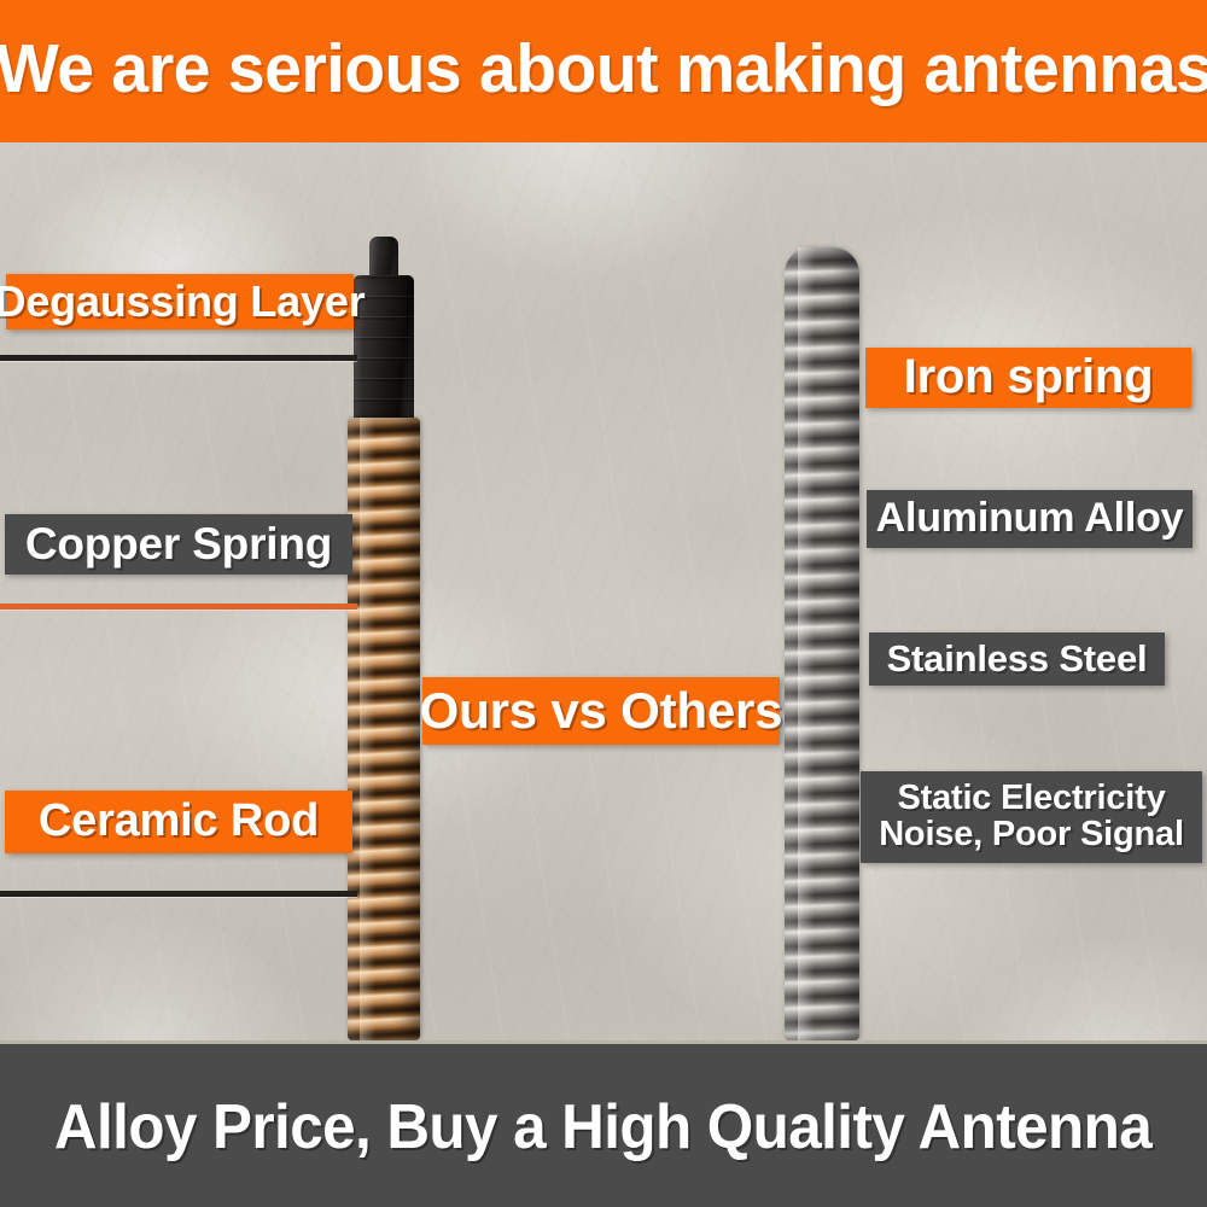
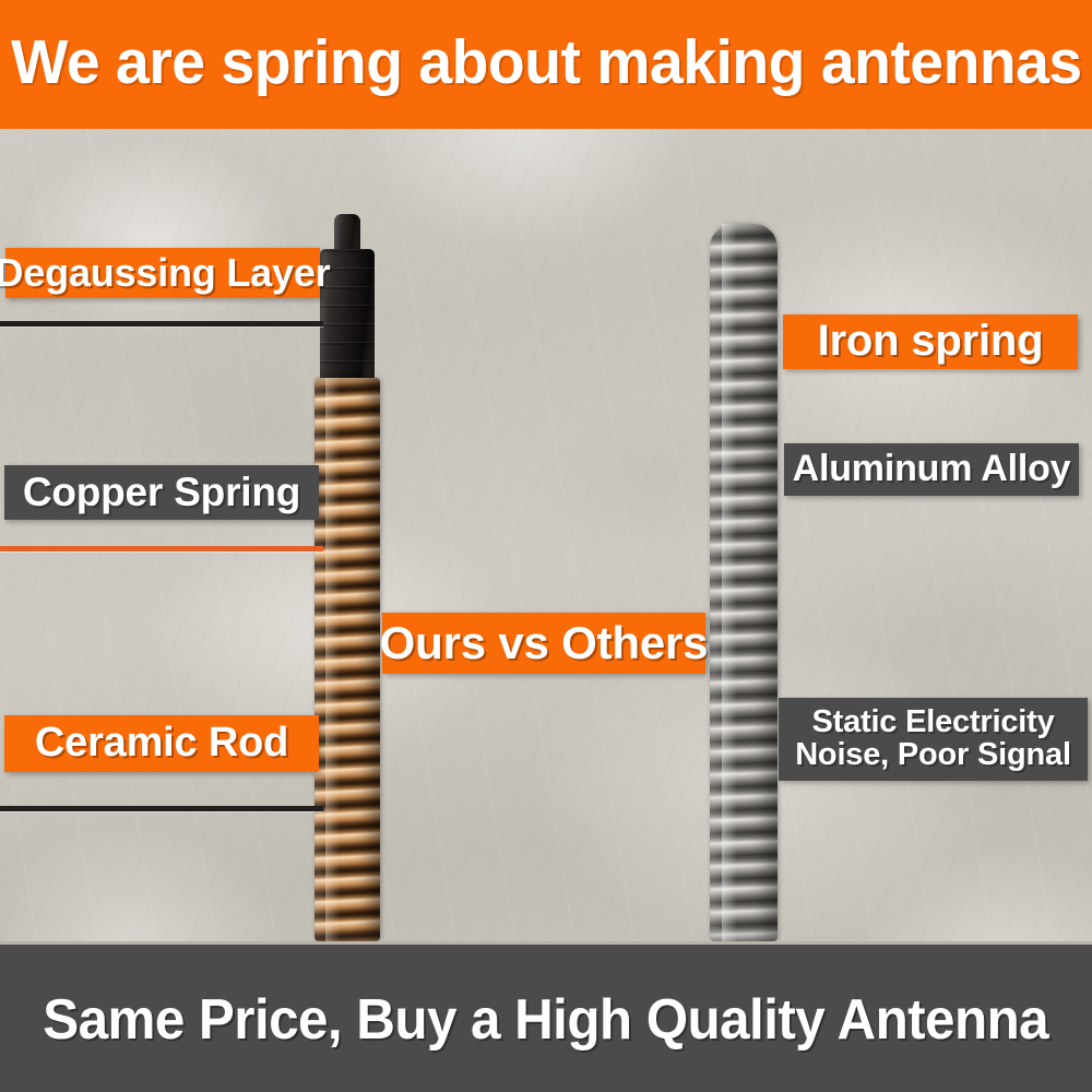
  Degaussing Layer
  Copper Spring
  Ceramic Rod
  Ours vs Others
  Iron spring
  Aluminum Alloy
- Stainless Steel
  Static Electricity
  Noise, Poor Signal
- We are serious about making antennas
+ We are spring about making antennas
- Alloy Price, Buy a High Quality Antenna
+ Same Price, Buy a High Quality Antenna
